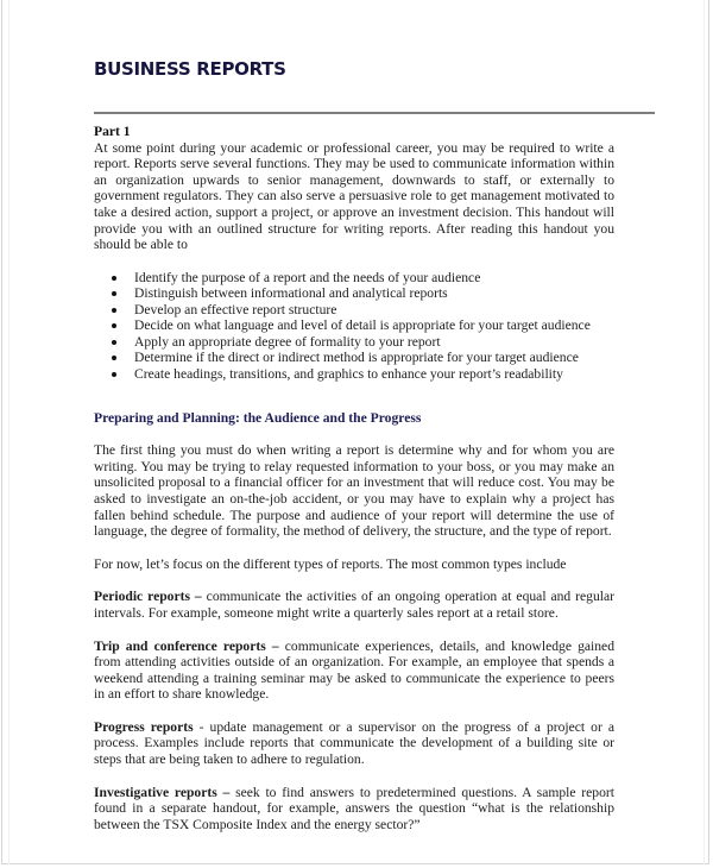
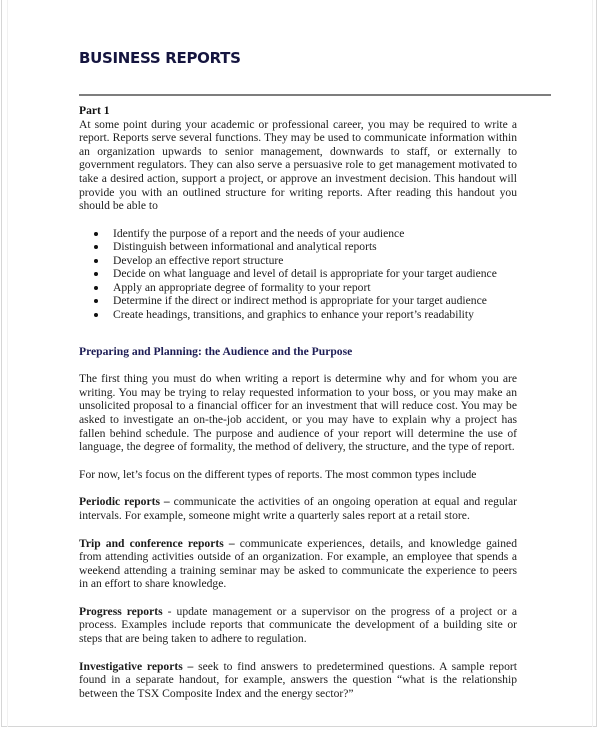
  BUSINESS REPORTS
  Part 1
  At some point during your academic or professional career, you may be required to write a report. Reports serve several functions. They may be used to communicate information within an organization upwards to senior management, downwards to staff, or externally to government regulators. They can also serve a persuasive role to get management motivated to take a desired action, support a project, or approve an investment decision. This handout will provide you with an outlined structure for writing reports. After reading this handout you should be able to
  Identify the purpose of a report and the needs of your audience
  Distinguish between informational and analytical reports
  Develop an effective report structure
  Decide on what language and level of detail is appropriate for your target audience
  Apply an appropriate degree of formality to your report
  Determine if the direct or indirect method is appropriate for your target audience
  Create headings, transitions, and graphics to enhance your report’s readability
- Preparing and Planning: the Audience and the Progress
+ Preparing and Planning: the Audience and the Purpose
  The first thing you must do when writing a report is determine why and for whom you are writing. You may be trying to relay requested information to your boss, or you may make an unsolicited proposal to a financial officer for an investment that will reduce cost. You may be asked to investigate an on-the-job accident, or you may have to explain why a project has fallen behind schedule. The purpose and audience of your report will determine the use of language, the degree of formality, the method of delivery, the structure, and the type of report.
  For now, let’s focus on the different types of reports. The most common types include
  Periodic reports – communicate the activities of an ongoing operation at equal and regular intervals. For example, someone might write a quarterly sales report at a retail store.
  Trip and conference reports – communicate experiences, details, and knowledge gained from attending activities outside of an organization. For example, an employee that spends a weekend attending a training seminar may be asked to communicate the experience to peers in an effort to share knowledge.
  Progress reports - update management or a supervisor on the progress of a project or a process. Examples include reports that communicate the development of a building site or steps that are being taken to adhere to regulation.
  Investigative reports – seek to find answers to predetermined questions. A sample report found in a separate handout, for example, answers the question “what is the relationship between the TSX Composite Index and the energy sector?”
